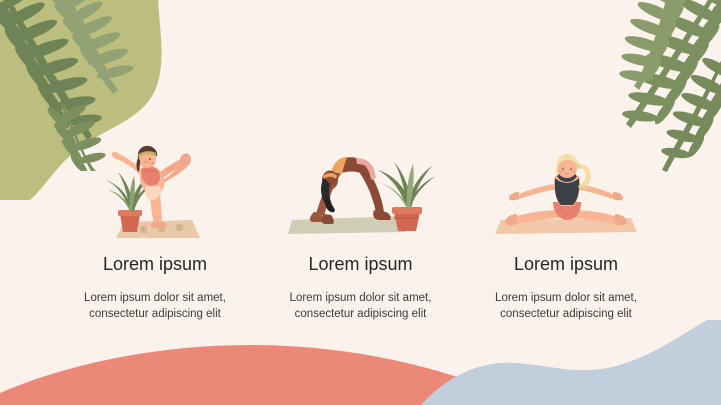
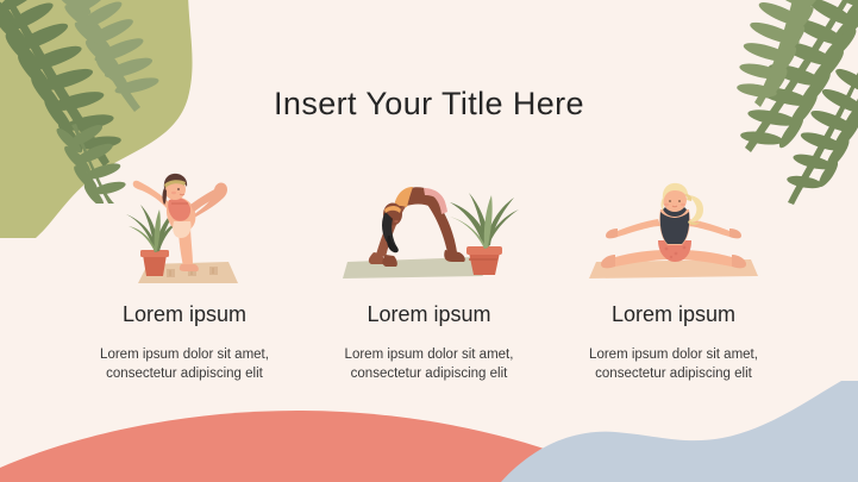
+ Insert Your Title Here
  Lorem ipsum
  Lorem ipsum dolor sit amet, consectetur adipiscing elit
  Lorem ipsum
  Lorem ipsum dolor sit amet, consectetur adipiscing elit
  Lorem ipsum
  Lorem ipsum dolor sit amet, consectetur adipiscing elit
